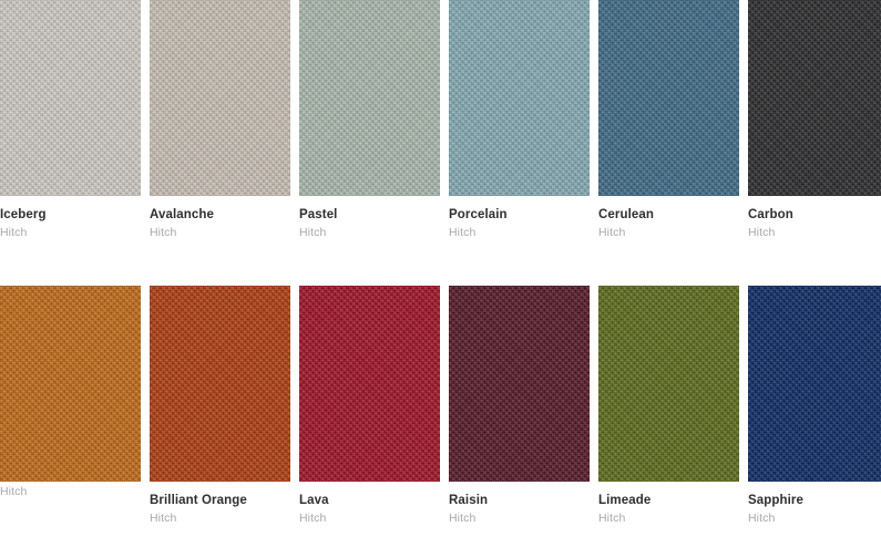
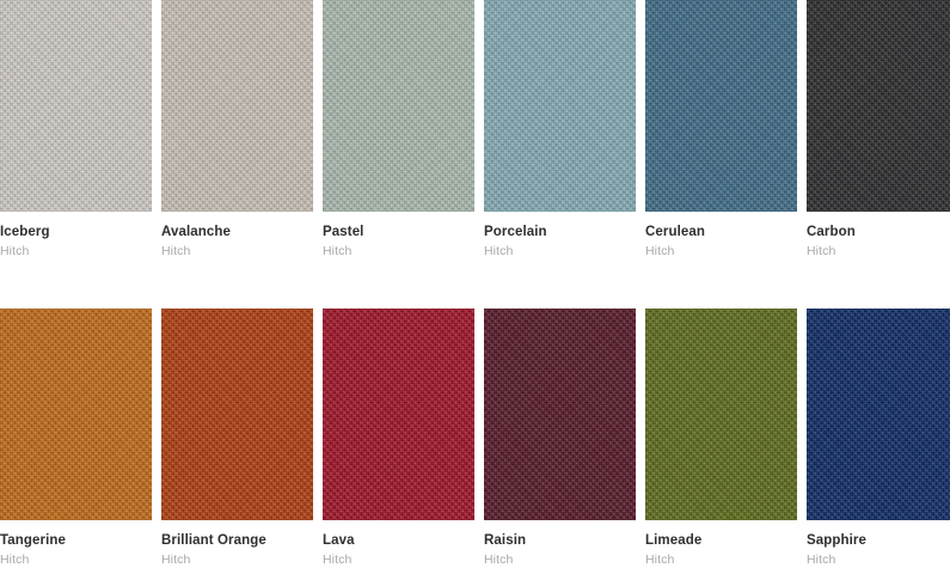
  Iceberg
  Hitch
  Avalanche
  Hitch
  Pastel
  Hitch
  Porcelain
  Hitch
  Cerulean
  Hitch
  Carbon
  Hitch
+ Tangerine
  Hitch
  Brilliant Orange
  Hitch
  Lava
  Hitch
  Raisin
  Hitch
  Limeade
  Hitch
  Sapphire
  Hitch
